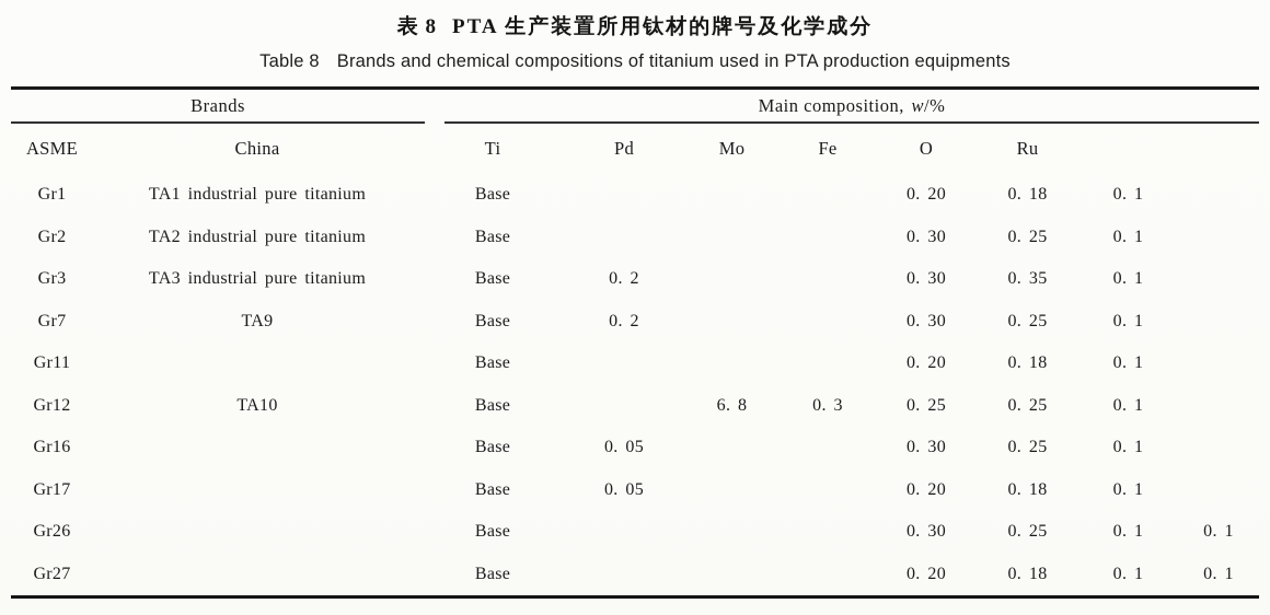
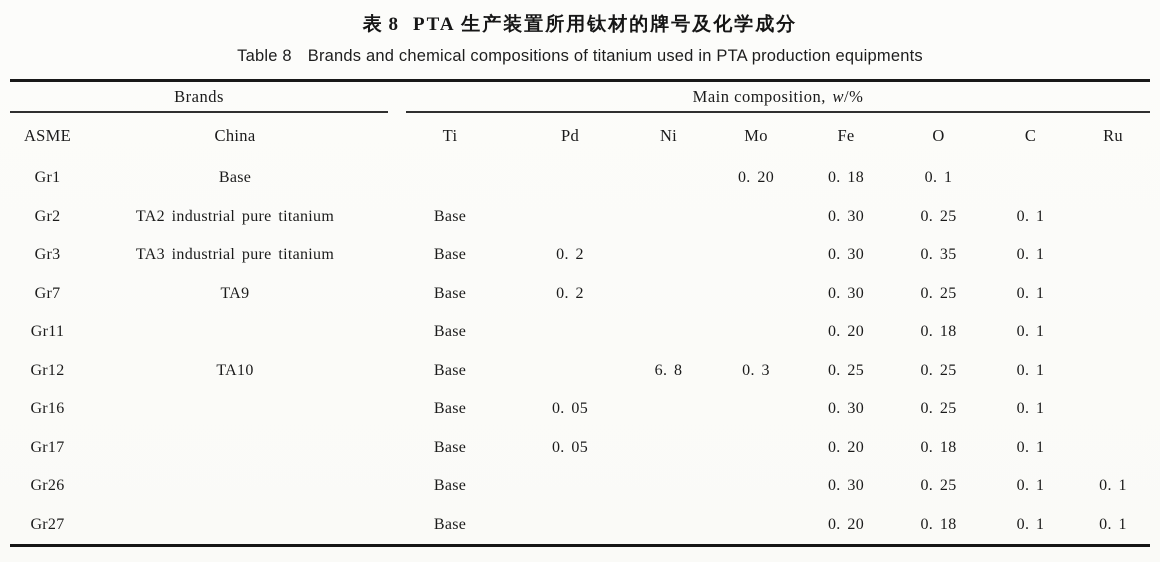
  表 8 PTA 生产装置所用钛材的牌号及化学成分
  Table 8 Brands and chemical compositions of titanium used in PTA production equipments
  Brands
  Main composition,
  w
  /%
  ASME
  China
  Ti
  Pd
+ Ni
  Mo
  Fe
  O
+ C
  Ru
  Gr1
- TA1 industrial pure titanium
  Base
  0. 20
  0. 18
  0. 1
  Gr2
  TA2 industrial pure titanium
  Base
  0. 30
  0. 25
  0. 1
  Gr3
  TA3 industrial pure titanium
  Base
  0. 2
  0. 30
  0. 35
  0. 1
  Gr7
  TA9
  Base
  0. 2
  0. 30
  0. 25
  0. 1
  Gr11
  Base
  0. 20
  0. 18
  0. 1
  Gr12
  TA10
  Base
  6. 8
  0. 3
  0. 25
  0. 25
  0. 1
  Gr16
  Base
  0. 05
  0. 30
  0. 25
  0. 1
  Gr17
  Base
  0. 05
  0. 20
  0. 18
  0. 1
  Gr26
  Base
  0. 30
  0. 25
  0. 1
  0. 1
  Gr27
  Base
  0. 20
  0. 18
  0. 1
  0. 1
